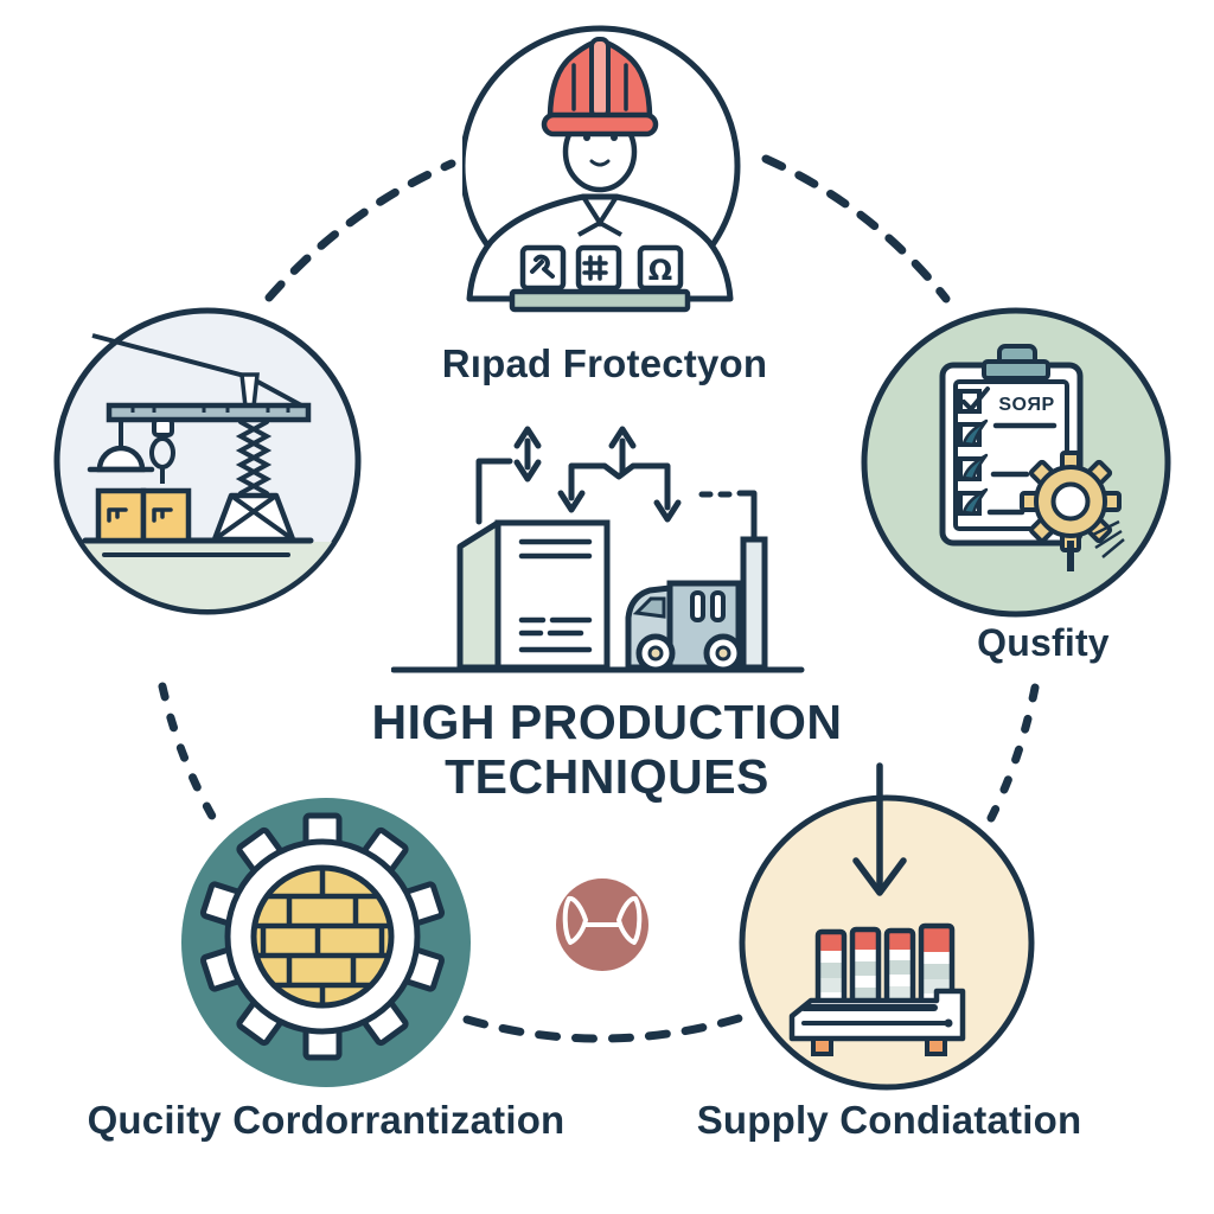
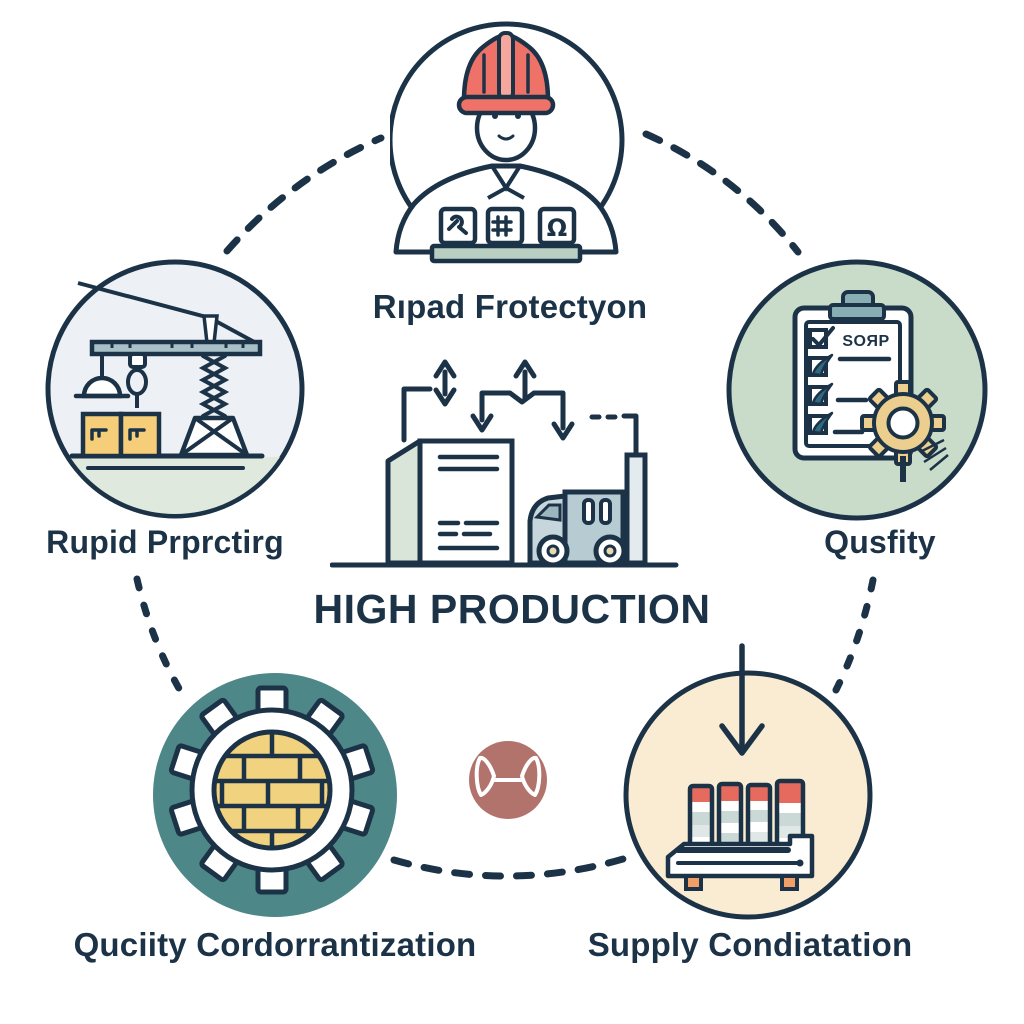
  Ω
  SOЯP
  Rıpad Frotectyon
+ Rupid Prprctirg
  Qusfity
  HIGH PRODUCTION
- TECHNIQUES
  Quciity Cordorrantization
  Supply Condiatation
